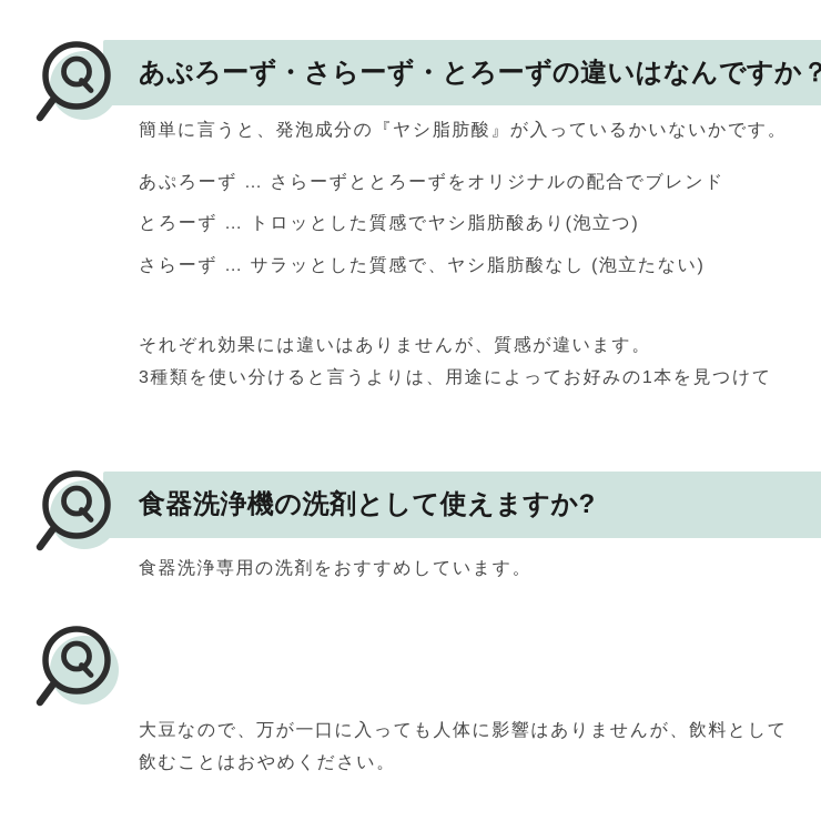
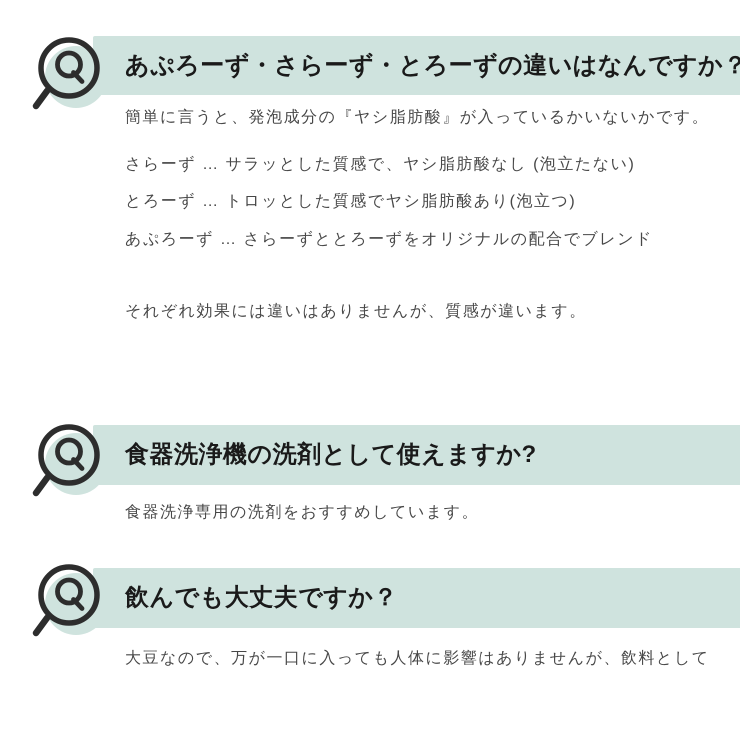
  あぷろーず・さらーず・とろーずの違いはなんですか？
  簡単に言うと、発泡成分の『ヤシ脂肪酸』が入っているかいないかです。
- あぷろーず … さらーずととろーずをオリジナルの配合でブレンド
+ さらーず … サラッとした質感で、ヤシ脂肪酸なし (泡立たない)
  とろーず … トロッとした質感でヤシ脂肪酸あり(泡立つ)
- さらーず … サラッとした質感で、ヤシ脂肪酸なし (泡立たない)
+ あぷろーず … さらーずととろーずをオリジナルの配合でブレンド
  それぞれ効果には違いはありませんが、質感が違います。
- 3種類を使い分けると言うよりは、用途によってお好みの1本を見つけて
  食器洗浄機の洗剤として使えますか?
  食器洗浄専用の洗剤をおすすめしています。
+ 飲んでも大丈夫ですか？
  大豆なので、万が一口に入っても人体に影響はありませんが、飲料として
- 飲むことはおやめください。
